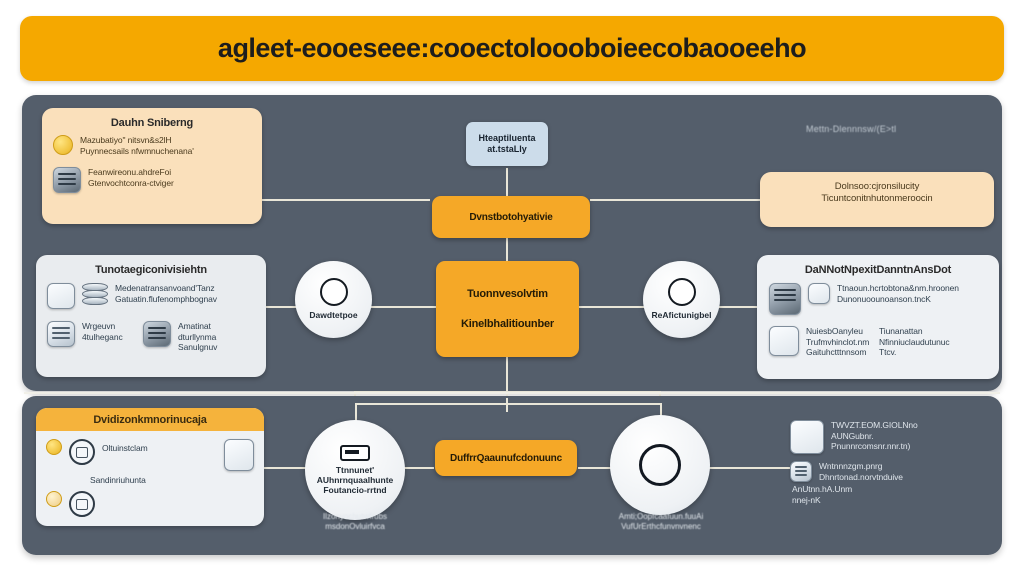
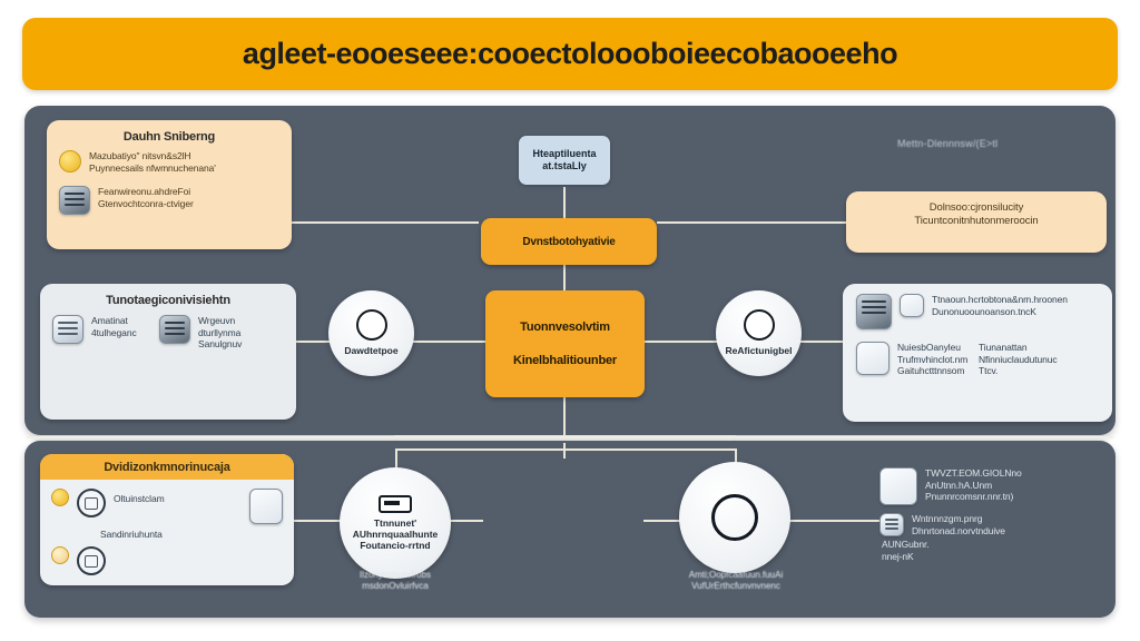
  agleet-eooeseee:cooectoloooboieecobaooeeho
  Dauhn Sniberng
  Mazubatiyo" nitsvn&s2lH
  Puynnecsails nfwmnuchenana'
  Feanwireonu.ahdreFoi
  Gtenvochtconra-ctviger
  Tunotaegiconivisiehtn
- Medenatransanvoand'Tanz
- Gatuatin.flufenomphbognav
- Wrgeuvn
+ Amatinat
  4tulheganc
- Amatinat
+ Wrgeuvn
  dturllynma
  Sanulgnuv
  Hteaptiluenta
  at.tstaLly
  Dvnstbotohyativie
  Tuonnvesolvtim
  Kinelbhalitiounber
  Dawdtetpoe
  ReAfictunigbel
  Mettn-Dlennnsw/(E>tl
  Dolnsoo:cjronsilucity
  Ticuntconitnhutonmeroocin
- DaNNotNpexitDanntnAnsDot
  Ttnaoun.hcrtobtona&nm.hroonen
  Dunonuoounoanson.tncK
  NuiesbOanyleu
  Trufmvhinclot.nm
  Gaituhctttnnsom
  Tiunanattan
  Nfinniuclaudutunuc
  Ttcv.
  Dvidizonkmnorinucaja
  Oltuinstclam
  Sandinriuhunta
  Ttnnunet'
  AUhnrnquaalhunte
  Foutancio-rrtnd
  Ilzonyochutwfrubs
  msdonOvluirfvca
- DuffrrQaaunufcdonuunc
  Amti;Oopfcaafuun.fuuAi
  VufUrErthcfunvnvnenc
  TWVZT.EOM.GIOLNno
- AUNGubnr.
+ AnUtnn.hA.Unm
  Pnunnrcomsnr.nnr.tn)
  Wntnnnzgm.pnrg
  Dhnrtonad.norvtnduive
- AnUtnn.hA.Unm
+ AUNGubnr.
  nnej-nK
